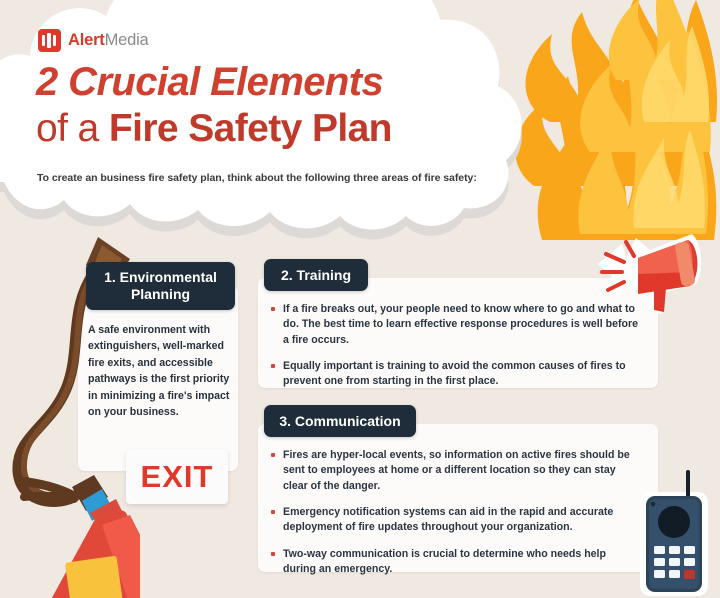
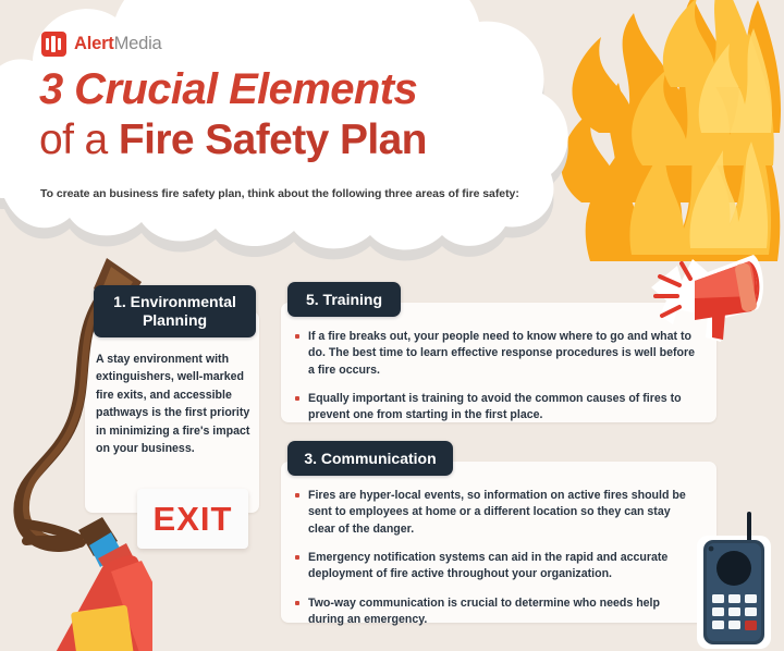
  AlertMedia
- 2 Crucial Elements
+ 3 Crucial Elements
  of a Fire Safety Plan
  To create an business fire safety plan, think about the following three areas of fire safety:
  1. Environmental Planning
- A safe environment with extinguishers, well-marked fire exits, and accessible pathways is the first priority in minimizing a fire's impact on your business.
+ A stay environment with extinguishers, well-marked fire exits, and accessible pathways is the first priority in minimizing a fire's impact on your business.
  EXIT
- 2. Training
+ 5. Training
  If a fire breaks out, your people need to know where to go and what to do. The best time to learn effective response procedures is well before a fire occurs.
  Equally important is training to avoid the common causes of fires to prevent one from starting in the first place.
  3. Communication
  Fires are hyper-local events, so information on active fires should be sent to employees at home or a different location so they can stay clear of the danger.
- Emergency notification systems can aid in the rapid and accurate deployment of fire updates throughout your organization.
+ Emergency notification systems can aid in the rapid and accurate deployment of fire active throughout your organization.
  Two-way communication is crucial to determine who needs help during an emergency.
